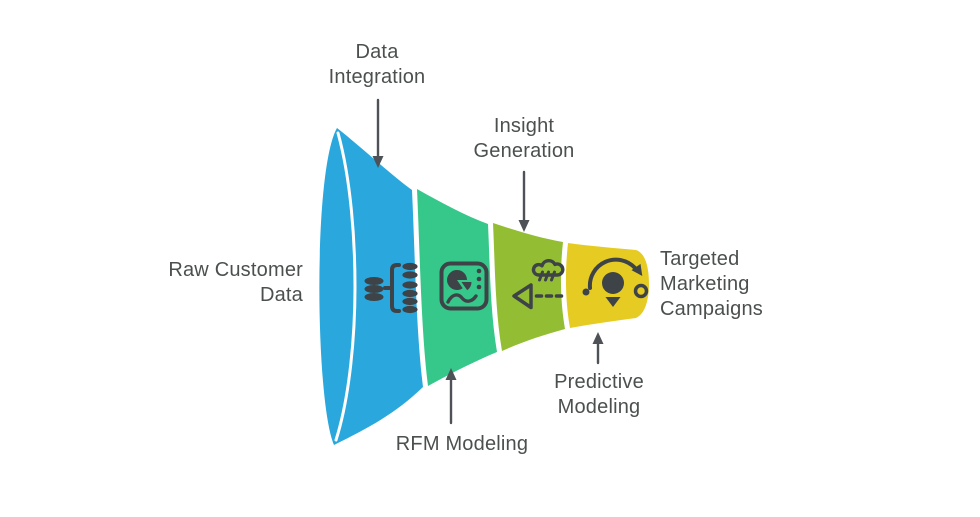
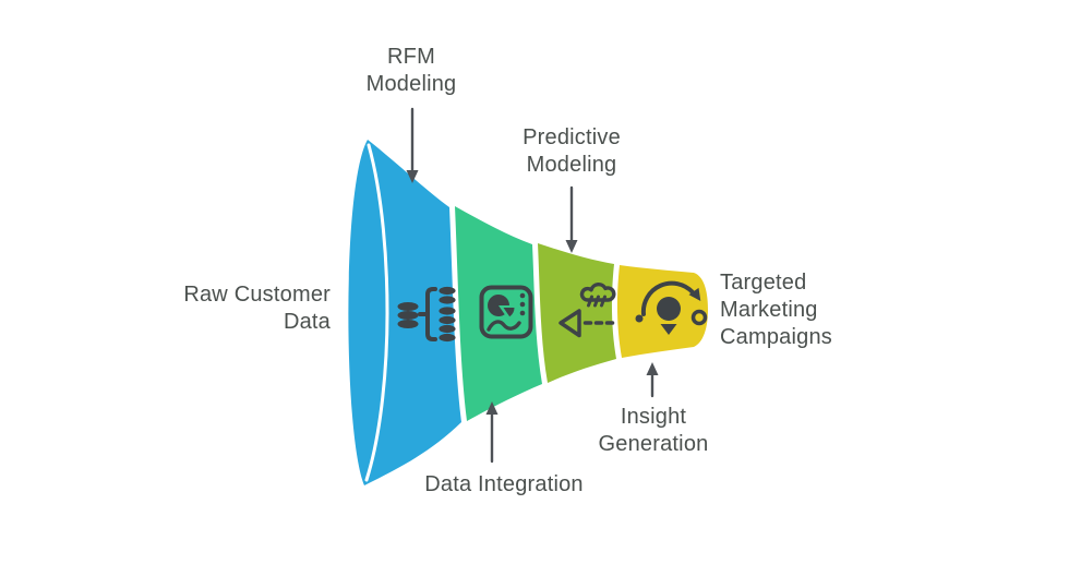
- Data Integration
+ RFM Modeling
- Insight Generation
+ Predictive Modeling
- RFM Modeling
+ Data Integration
- Predictive Modeling
+ Insight Generation
  Raw Customer Data
  Targeted Marketing Campaigns
